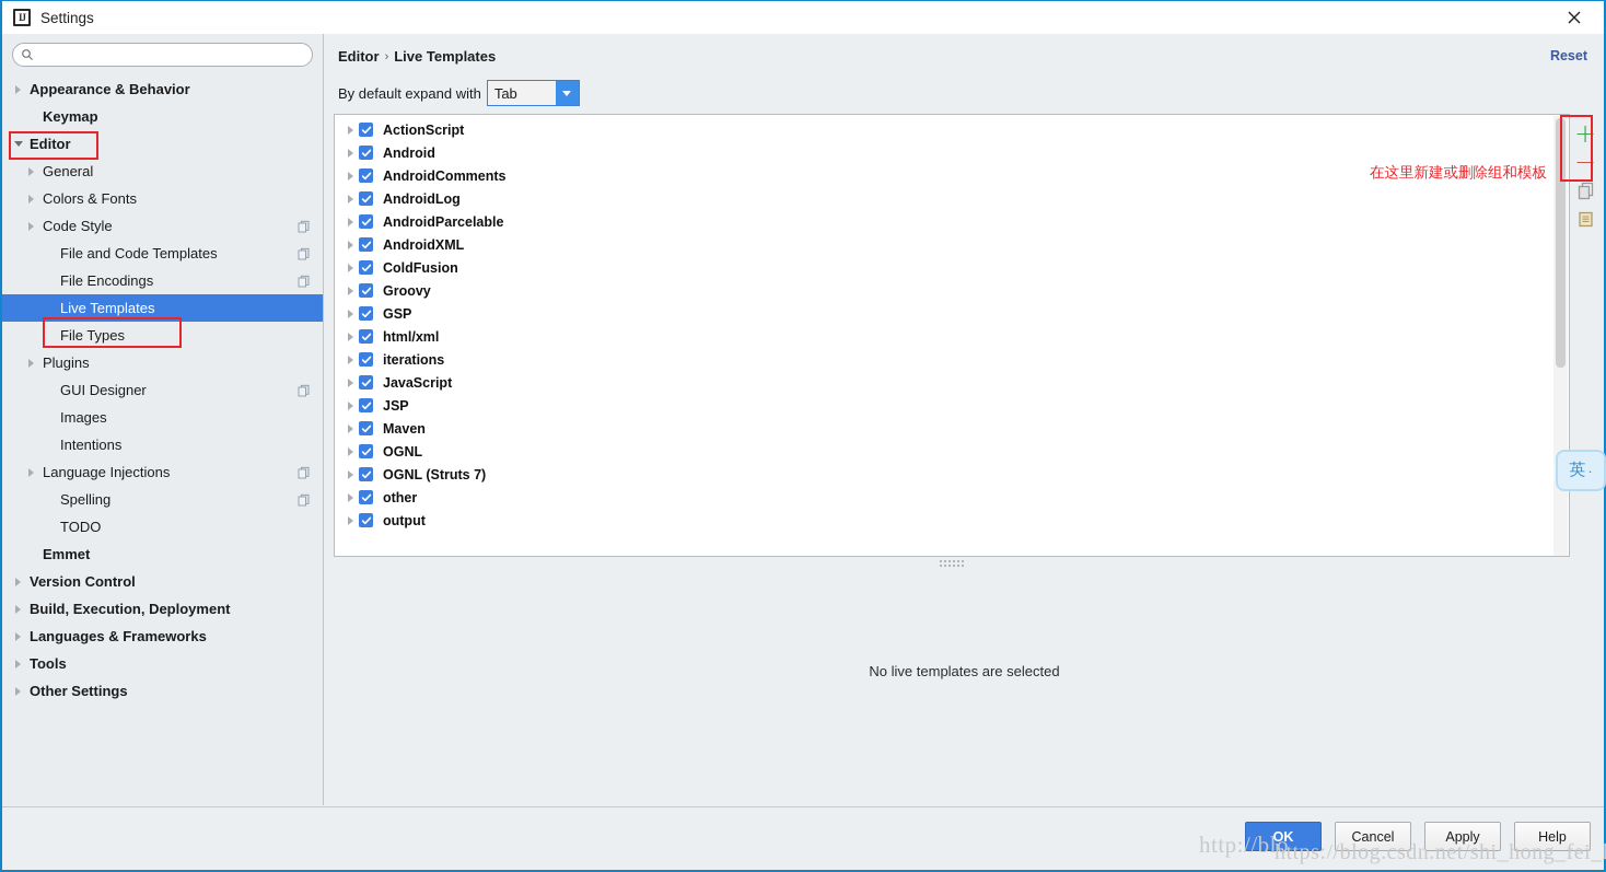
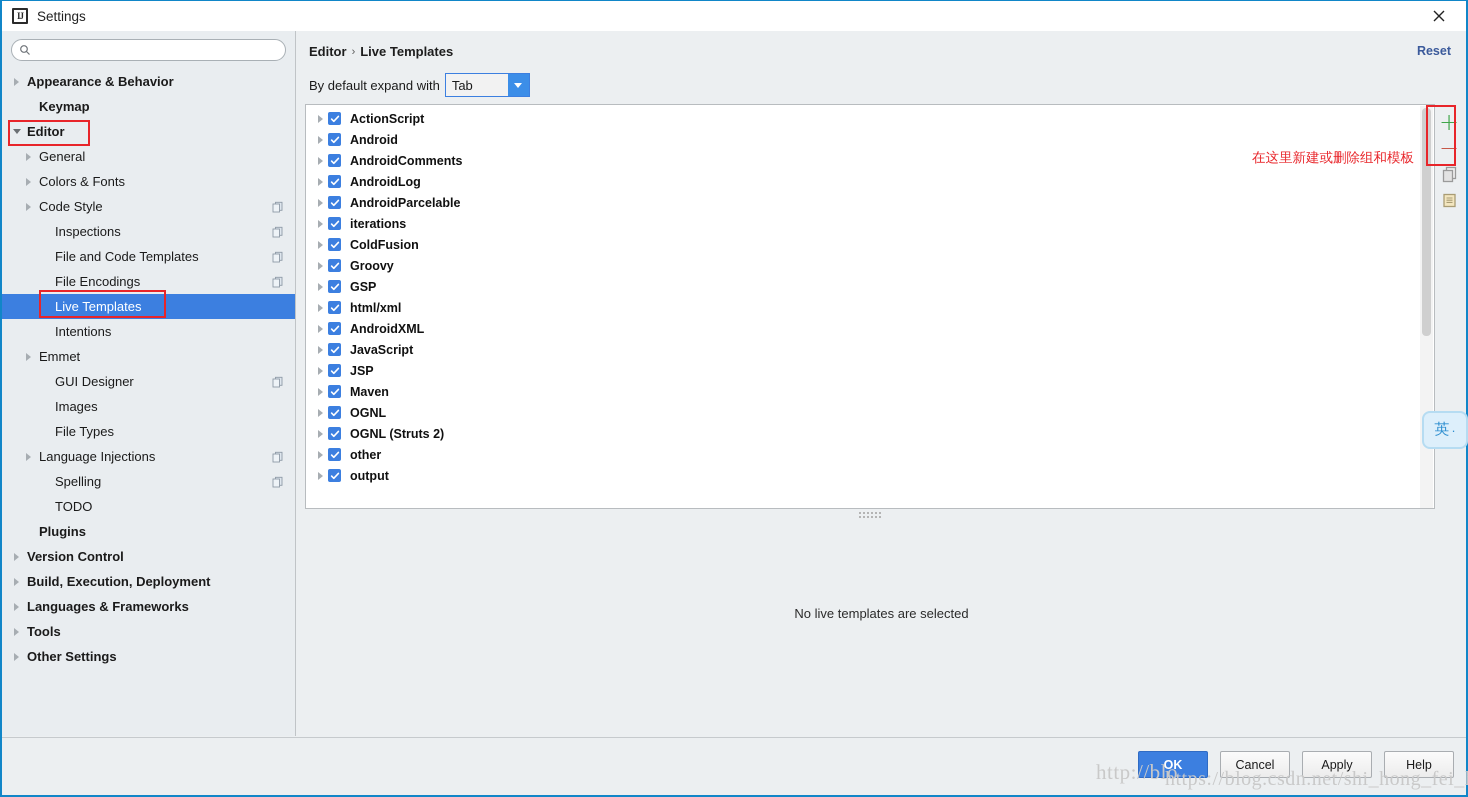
  IJ
  Settings
  Appearance & Behavior
  Keymap
  Editor
  General
  Colors & Fonts
  Code Style
+ Inspections
  File and Code Templates
  File Encodings
  Live Templates
- File Types
+ Intentions
- Plugins
+ Emmet
  GUI Designer
  Images
- Intentions
+ File Types
  Language Injections
  Spelling
  TODO
- Emmet
+ Plugins
  Version Control
  Build, Execution, Deployment
  Languages & Frameworks
  Tools
  Other Settings
  Editor
  ›
  Live Templates
  Reset
  By default expand with
  Tab
  ActionScript
  Android
  AndroidComments
  AndroidLog
  AndroidParcelable
- AndroidXML
+ iterations
  ColdFusion
  Groovy
  GSP
  html/xml
- iterations
+ AndroidXML
  JavaScript
  JSP
  Maven
  OGNL
- OGNL (Struts 7)
+ OGNL (Struts 2)
  other
  output
  在这里新建或删除组和模板
  +
  −
  No live templates are selected
  http://blo
  https://blog.csdn.net/shi_hong_fei_
  OK
  Cancel
  Apply
  Help
  英
  ·
